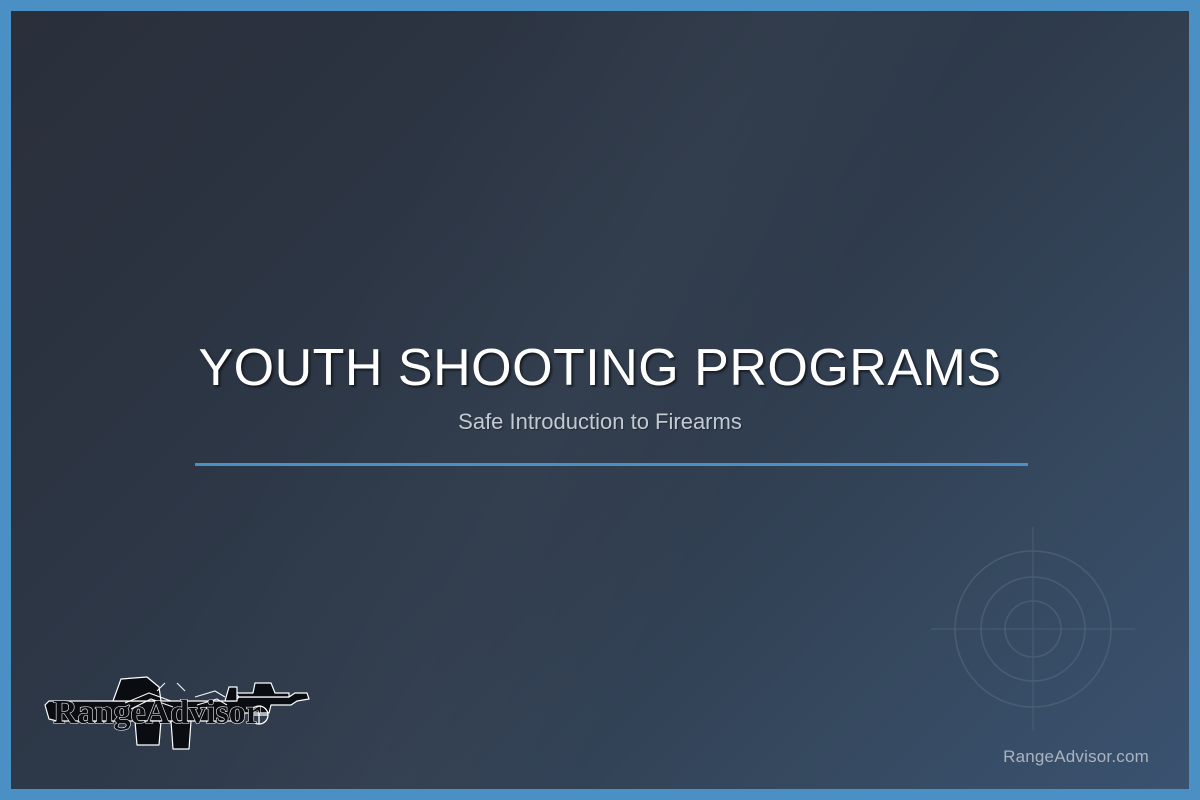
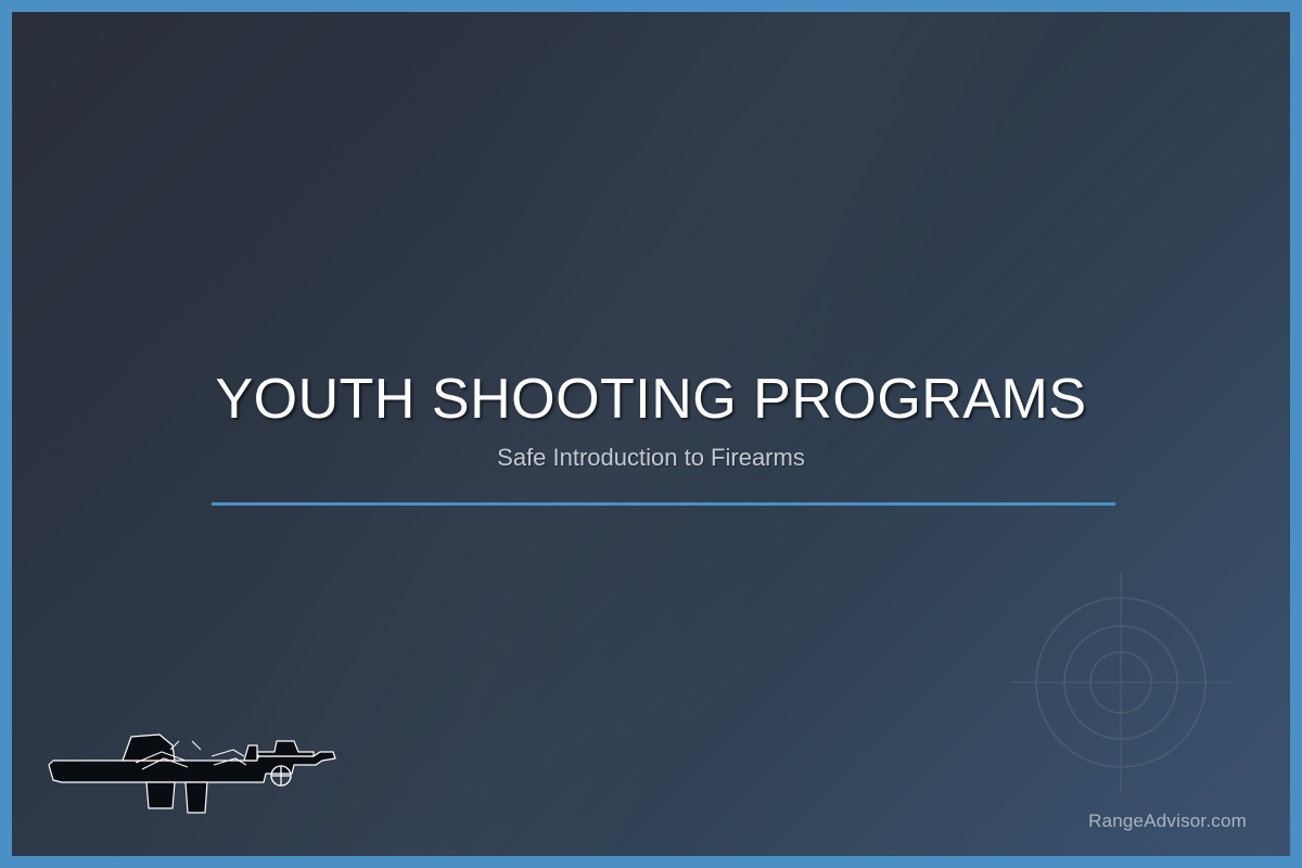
  YOUTH SHOOTING PROGRAMS
  Safe Introduction to Firearms
  RangeAdvisor.com
- RangeAdvisor
